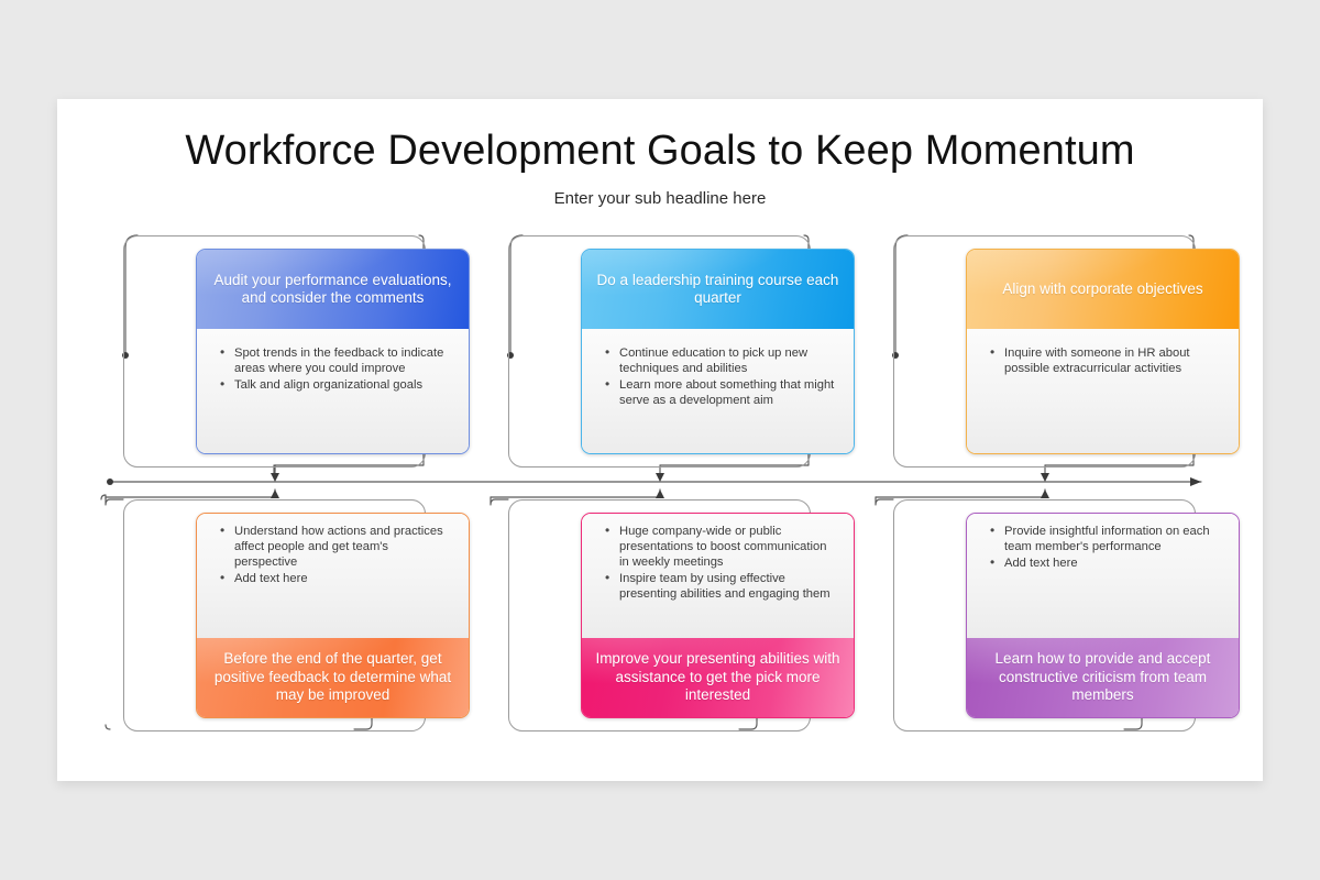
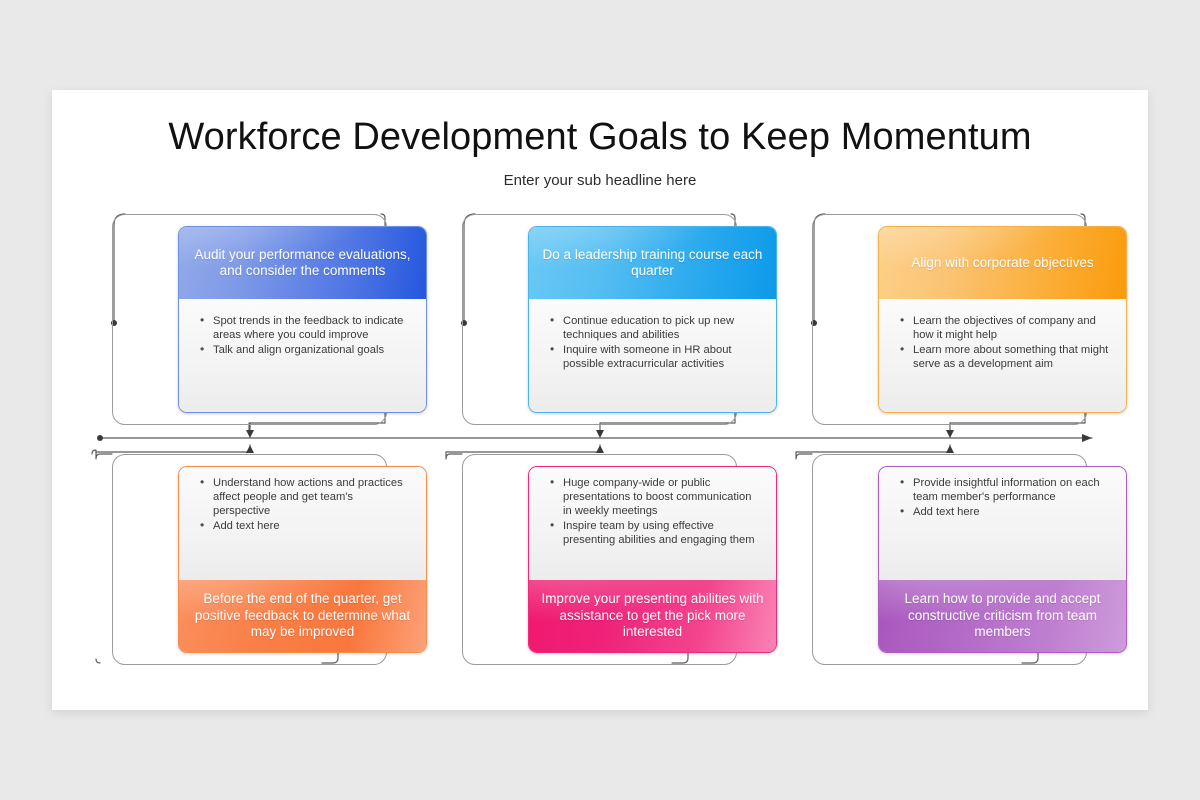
  Workforce Development Goals to Keep Momentum
  Enter your sub headline here
  Audit your performance evaluations, and consider the comments
  Spot trends in the feedback to indicate areas where you could improve
  Talk and align organizational goals
  Do a leadership training course each quarter
  Continue education to pick up new techniques and abilities
- Learn more about something that might serve as a development aim
+ Inquire with someone in HR about possible extracurricular activities
  Align with corporate objectives
+ Learn the objectives of company and how it might help
- Inquire with someone in HR about possible extracurricular activities
+ Learn more about something that might serve as a development aim
  Understand how actions and practices affect people and get team's perspective
  Add text here
  Before the end of the quarter, get positive feedback to determine what may be improved
  Huge company-wide or public presentations to boost communication in weekly meetings
  Inspire team by using effective presenting abilities and engaging them
  Improve your presenting abilities with assistance to get the pick more interested
  Provide insightful information on each team member's performance
  Add text here
  Learn how to provide and accept constructive criticism from team members
